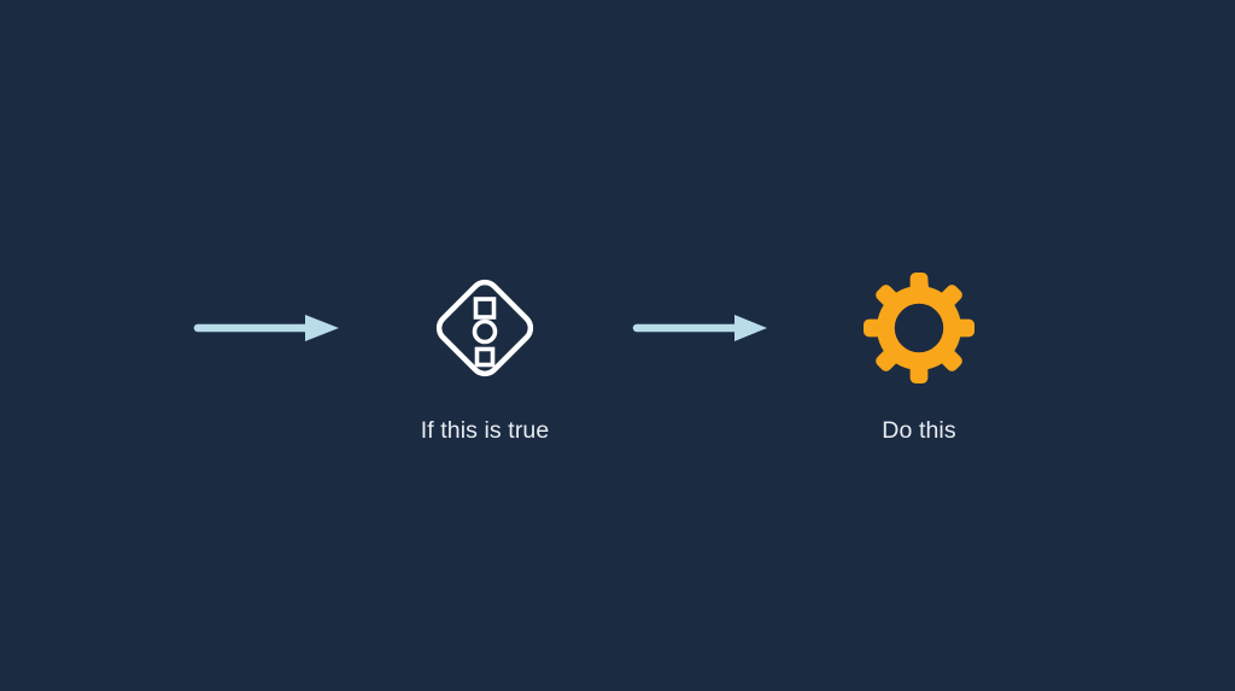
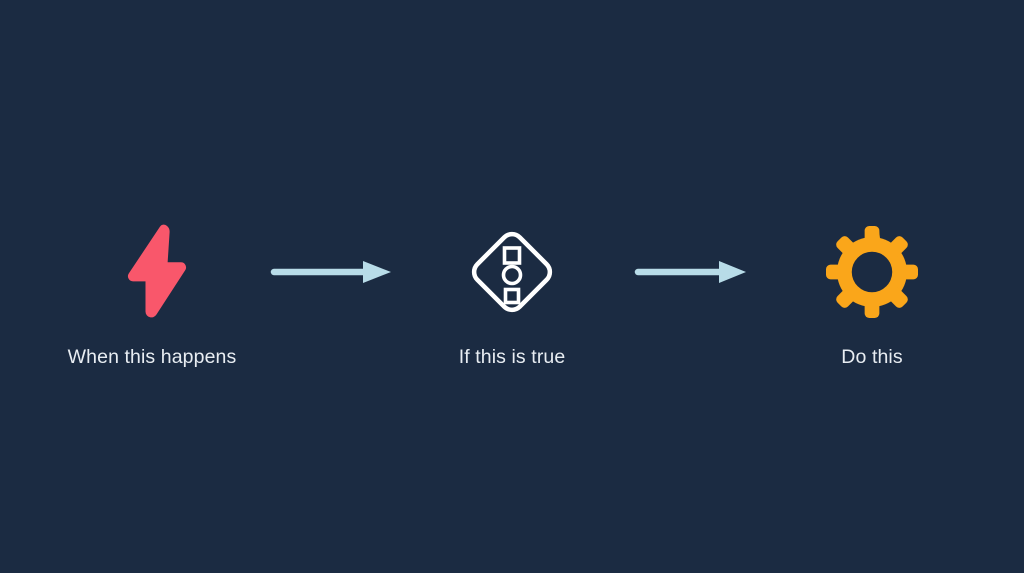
+ When this happens
  If this is true
  Do this
